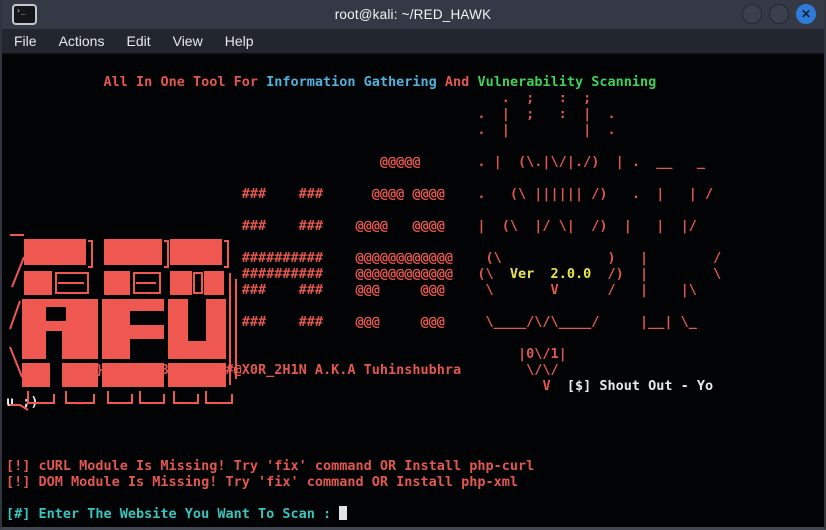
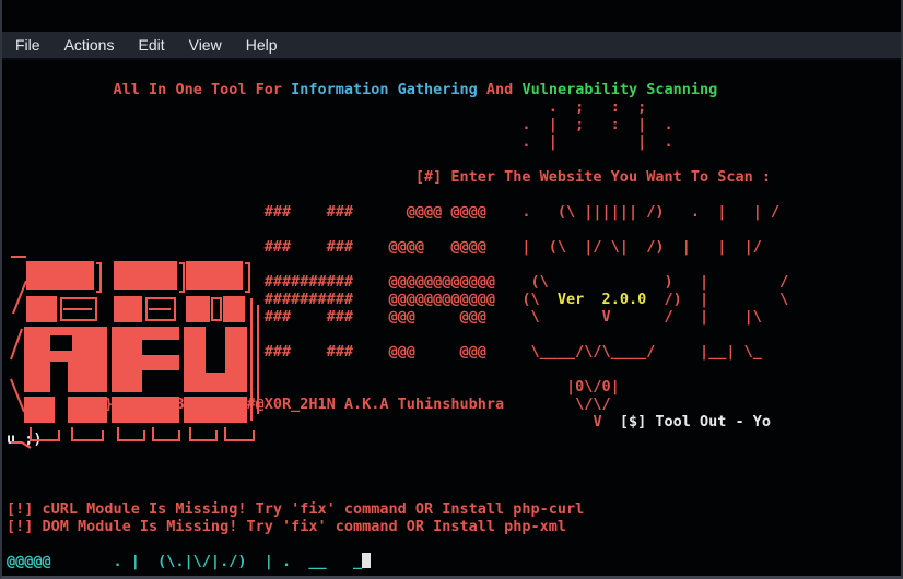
- ›_
- root@kali: ~/RED_HAWK
- ✕
  File
  Actions
  Edit
  View
  Help
  All In One Tool For Information Gathering And Vulnerability Scanning
  . ; : ;
  . | ; : | .
  . | | .
- @@@@@ . | (\.|\/|./) | . __ _
+ [#] Enter The Website You Want To Scan :
  ### ### @@@@ @@@@ . (\ |||||| /) . | | /
  ### ### @@@@ @@@@ | (\ |/ \| /) | | |/
  ########## @@@@@@@@@@@@ (\ ) | /
  ########## @@@@@@@@@@@@ (\ Ver 2.0.0 /) | \
  ### ### @@@ @@@ \ V / | |\
  ### ### @@@ @@@ \____/\/\____/ |__| \_
- |0\/1|
+ |0\/0|
  } B@X0R_2H1N A.K.A Tuhinshubhra \/\/
- V [$] Shout Out - Yo
+ V [$] Tool Out - Yo
  [!] cURL Module Is Missing! Try 'fix' command OR Install php-curl
  [!] DOM Module Is Missing! Try 'fix' command OR Install php-xml
- [#] Enter The Website You Want To Scan :
+ @@@@@ . | (\.|\/|./) | . __ _
